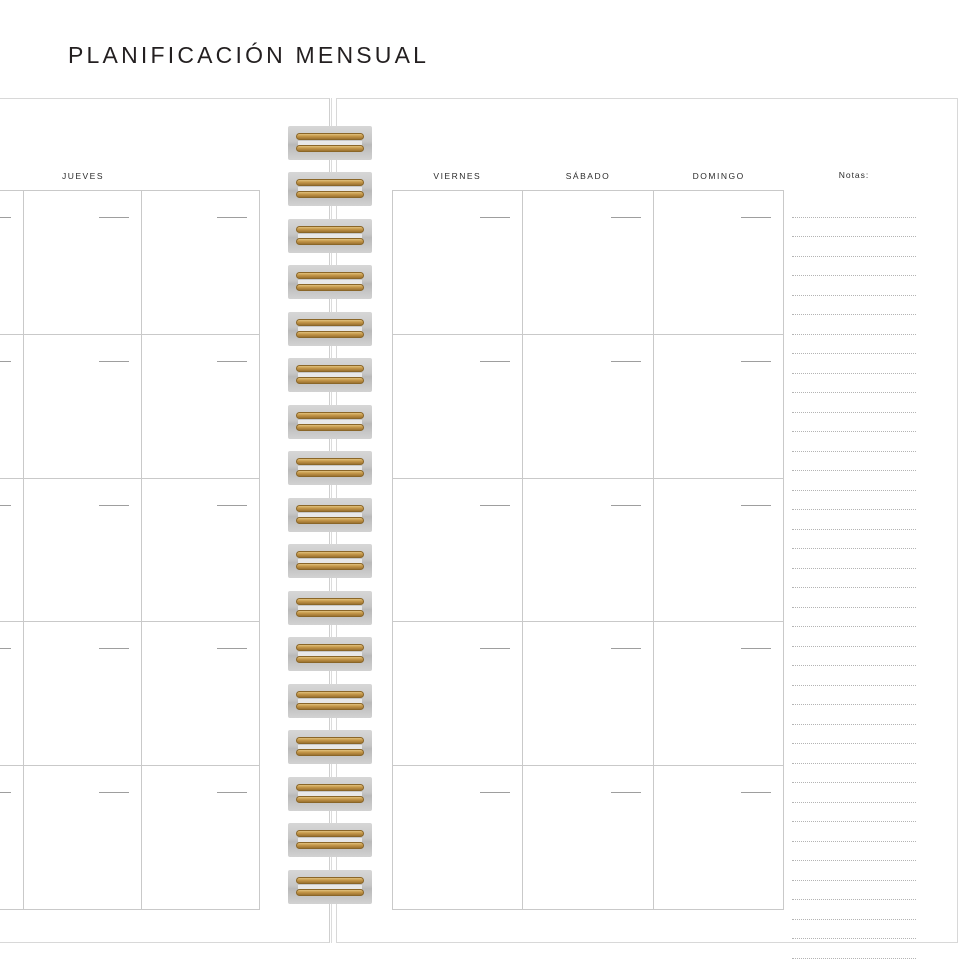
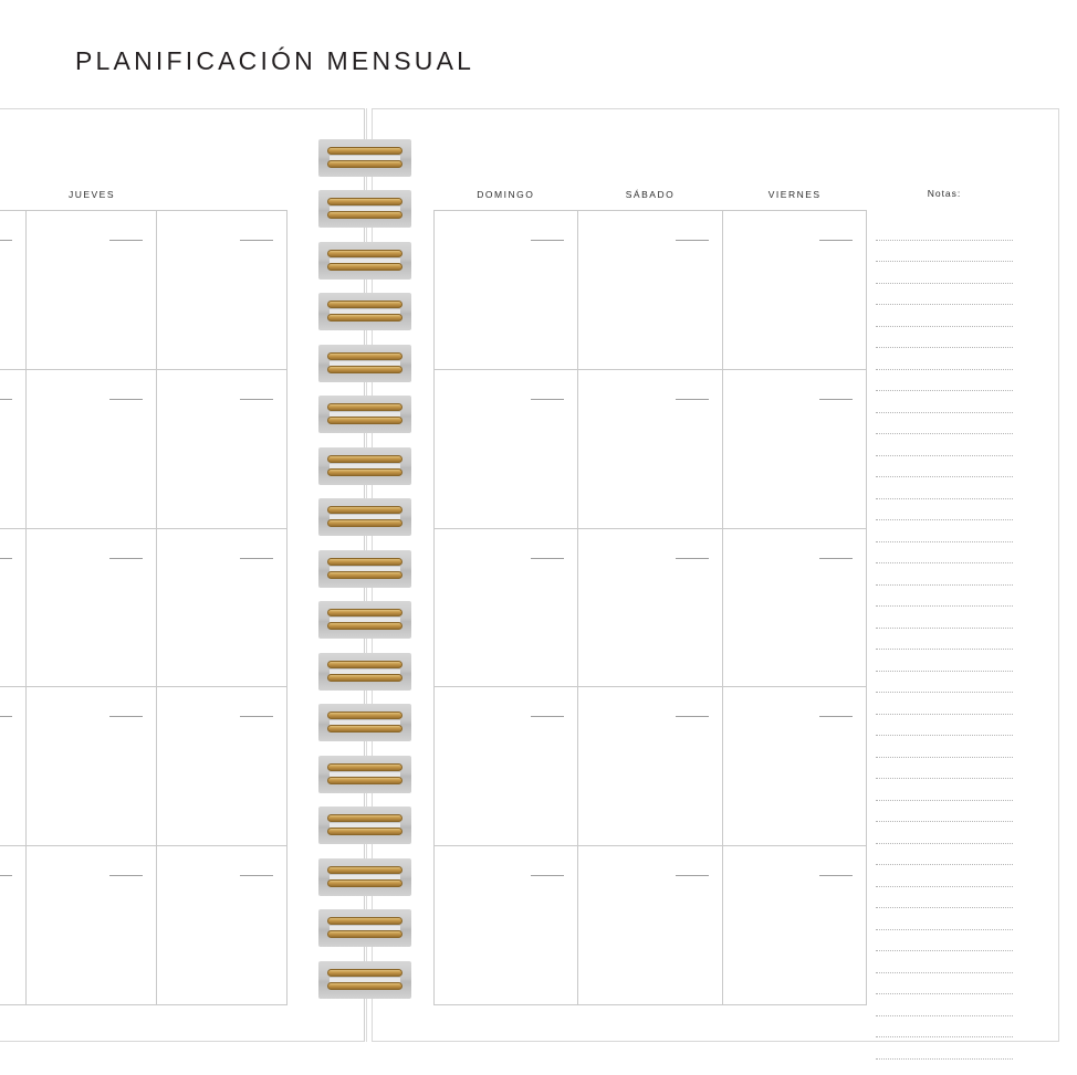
  PLANIFICACIÓN MENSUAL
  JUEVES
- VIERNES
+ DOMINGO
  SÁBADO
- DOMINGO
+ VIERNES
  Notas:
